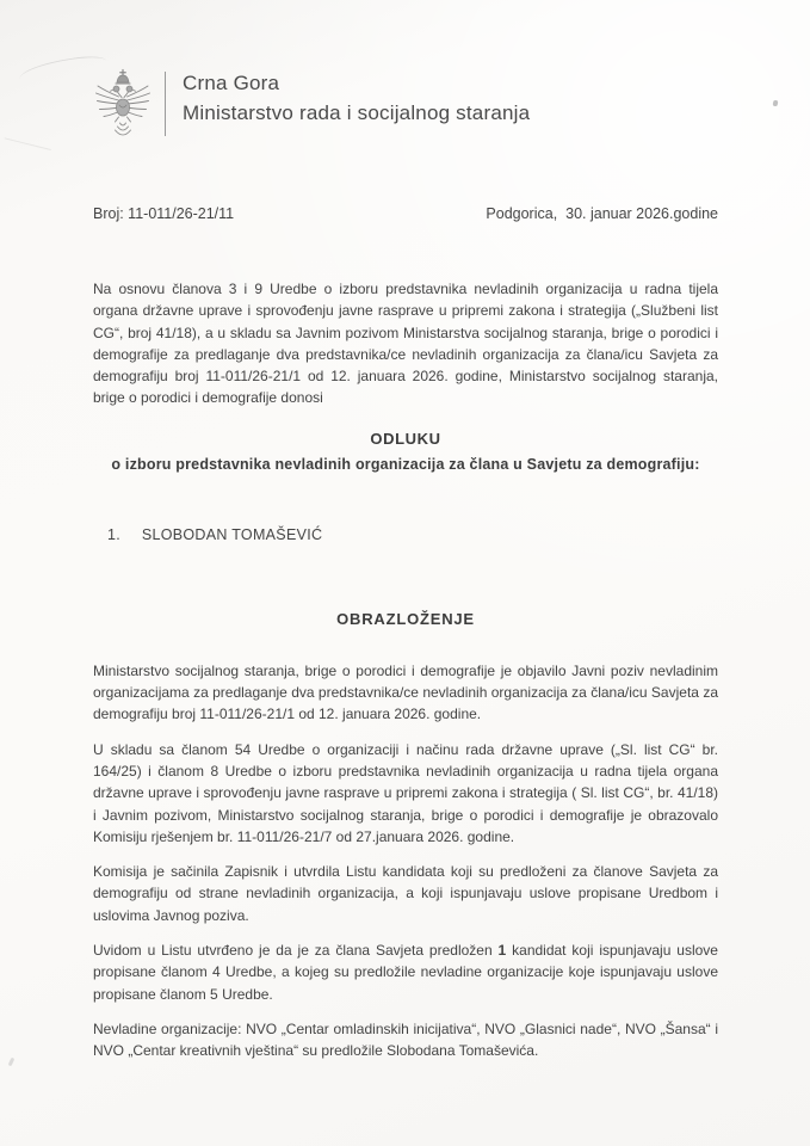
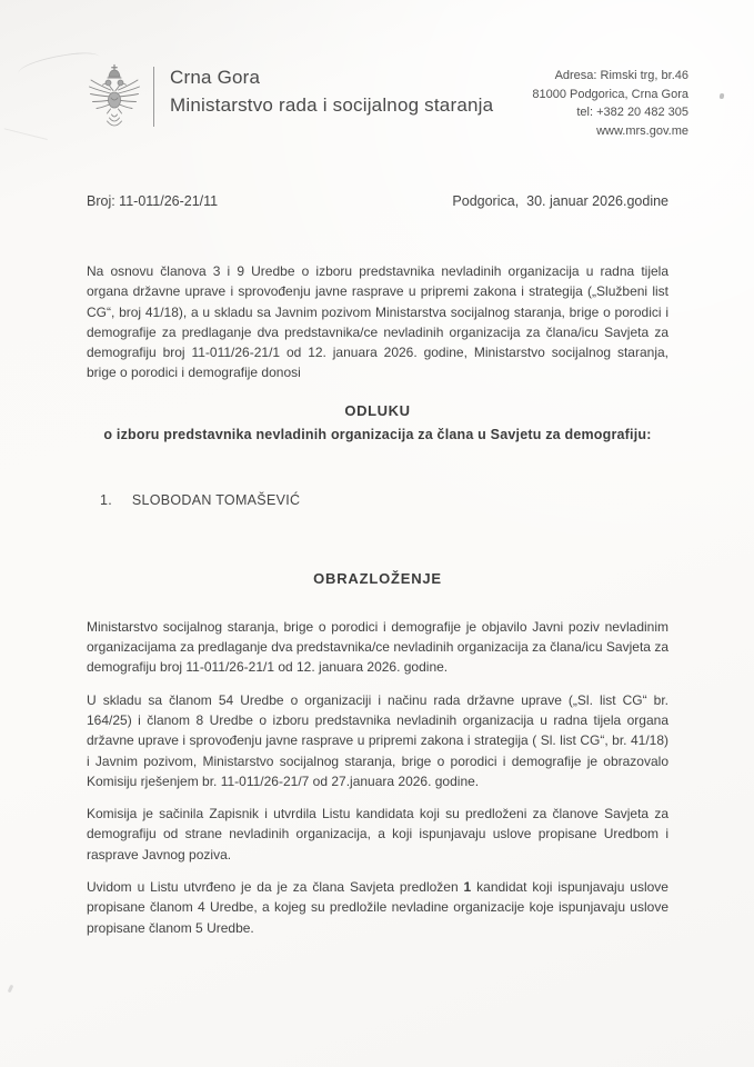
  Crna Gora
  Ministarstvo rada i socijalnog staranja
+ Adresa: Rimski trg, br.46
+ 81000 Podgorica, Crna Gora
+ tel: +382 20 482 305
+ www.mrs.gov.me
  Broj: 11-011/26-21/11
  Podgorica, 30. januar 2026.godine
  Na osnovu članova 3 i 9 Uredbe o izboru predstavnika nevladinih organizacija u radna tijela organa državne uprave i sprovođenju javne rasprave u pripremi zakona i strategija („Službeni list CG“, broj 41/18), a u skladu sa Javnim pozivom Ministarstva socijalnog staranja, brige o porodici i demografije za predlaganje dva predstavnika/ce nevladinih organizacija za člana/icu Savjeta za demografiju broj 11-011/26-21/1 od 12. januara 2026. godine, Ministarstvo socijalnog staranja, brige o porodici i demografije donosi
  ODLUKU
  o izboru predstavnika nevladinih organizacija za člana u Savjetu za demografiju:
  1. SLOBODAN TOMAŠEVIĆ
  OBRAZLOŽENJE
  Ministarstvo socijalnog staranja, brige o porodici i demografije je objavilo Javni poziv nevladinim organizacijama za predlaganje dva predstavnika/ce nevladinih organizacija za člana/icu Savjeta za demografiju broj 11-011/26-21/1 od 12. januara 2026. godine.
  U skladu sa članom 54 Uredbe o organizaciji i načinu rada državne uprave („Sl. list CG“ br. 164/25) i članom 8 Uredbe o izboru predstavnika nevladinih organizacija u radna tijela organa državne uprave i sprovođenju javne rasprave u pripremi zakona i strategija ( Sl. list CG“, br. 41/18) i Javnim pozivom, Ministarstvo socijalnog staranja, brige o porodici i demografije je obrazovalo Komisiju rješenjem br. 11-011/26-21/7 od 27.januara 2026. godine.
- Komisija je sačinila Zapisnik i utvrdila Listu kandidata koji su predloženi za članove Savjeta za demografiju od strane nevladinih organizacija, a koji ispunjavaju uslove propisane Uredbom i uslovima Javnog poziva.
+ Komisija je sačinila Zapisnik i utvrdila Listu kandidata koji su predloženi za članove Savjeta za demografiju od strane nevladinih organizacija, a koji ispunjavaju uslove propisane Uredbom i rasprave Javnog poziva.
  Uvidom u Listu utvrđeno je da je za člana Savjeta predložen 1 kandidat koji ispunjavaju uslove propisane članom 4 Uredbe, a kojeg su predložile nevladine organizacije koje ispunjavaju uslove propisane članom 5 Uredbe.
- Nevladine organizacije: NVO „Centar omladinskih inicijativa“, NVO „Glasnici nade“, NVO „Šansa“ i NVO „Centar kreativnih vještina“ su predložile Slobodana Tomaševića.
